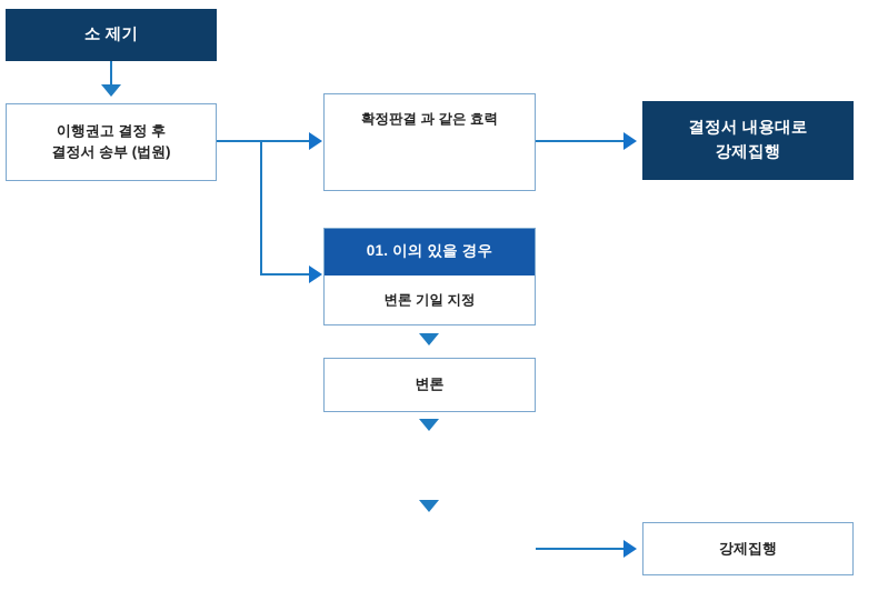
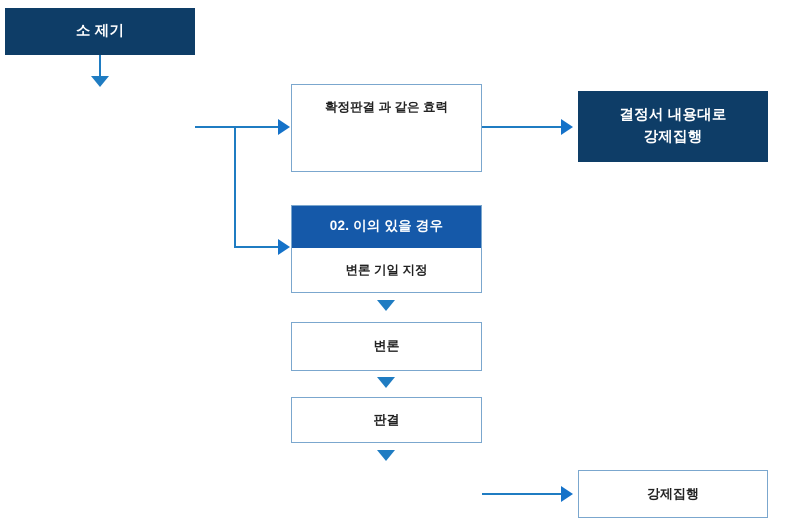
  소 제기
- 이행권고 결정 후
- 결정서 송부 (법원)
  확정판결 과 같은 효력
  결정서 내용대로
  강제집행
- 01. 이의 있을 경우
+ 02. 이의 있을 경우
  변론 기일 지정
  변론
+ 판결
  강제집행
